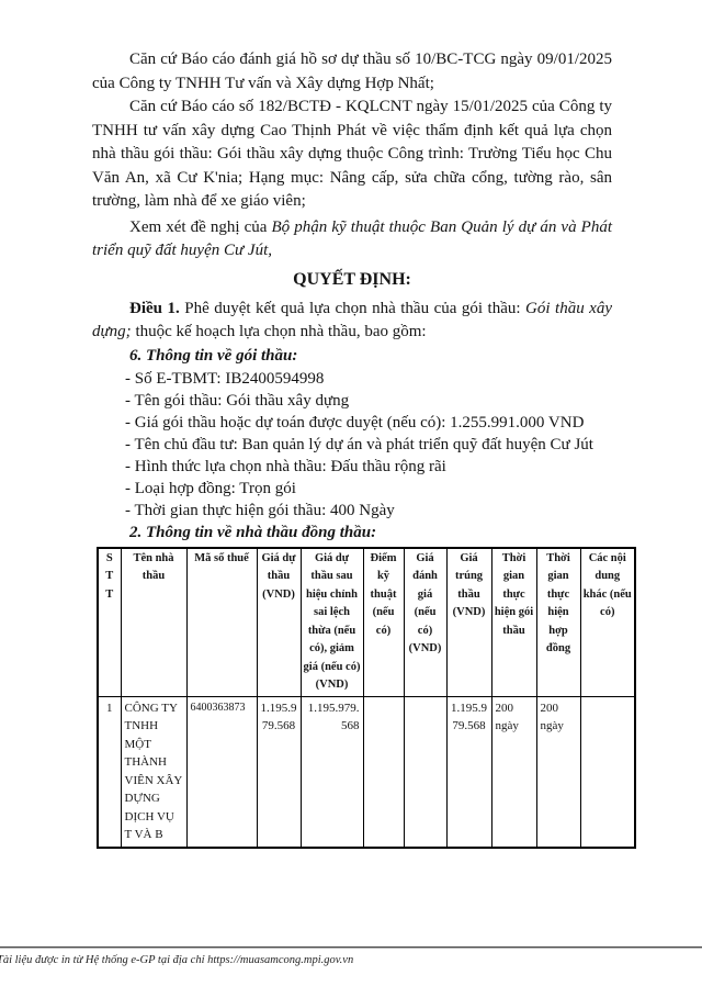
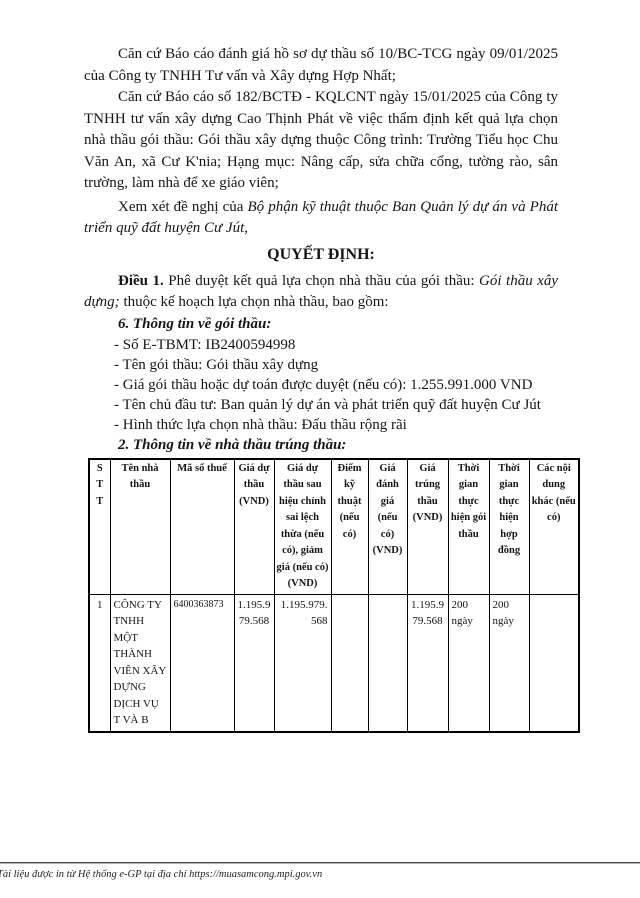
  Căn cứ Báo cáo đánh giá hồ sơ dự thầu số 10/BC-TCG ngày 09/01/2025 của Công ty TNHH Tư vấn và Xây dựng Hợp Nhất;
  Căn cứ Báo cáo số 182/BCTĐ - KQLCNT ngày 15/01/2025 của Công ty TNHH tư vấn xây dựng Cao Thịnh Phát về việc thẩm định kết quả lựa chọn nhà thầu gói thầu: Gói thầu xây dựng thuộc Công trình: Trường Tiểu học Chu Văn An, xã Cư K'nia; Hạng mục: Nâng cấp, sửa chữa cổng, tường rào, sân trường, làm nhà để xe giáo viên;
  Xem xét đề nghị của Bộ phận kỹ thuật thuộc Ban Quản lý dự án và Phát triển quỹ đất huyện Cư Jút,
  QUYẾT ĐỊNH:
  Điều 1. Phê duyệt kết quả lựa chọn nhà thầu của gói thầu: Gói thầu xây dựng; thuộc kế hoạch lựa chọn nhà thầu, bao gồm:
  6. Thông tin về gói thầu:
  - Số E-TBMT: IB2400594998
  - Tên gói thầu: Gói thầu xây dựng
  - Giá gói thầu hoặc dự toán được duyệt (nếu có): 1.255.991.000 VND
  - Tên chủ đầu tư: Ban quản lý dự án và phát triển quỹ đất huyện Cư Jút
  - Hình thức lựa chọn nhà thầu: Đấu thầu rộng rãi
- - Loại hợp đồng: Trọn gói
- - Thời gian thực hiện gói thầu: 400 Ngày
- 2. Thông tin về nhà thầu đồng thầu:
+ 2. Thông tin về nhà thầu trúng thầu:
  STT	Tên nhà thầu	Mã số thuế	Giá dự thầu (VND)	Giá dự thầu sau hiệu chỉnh sai lệch thừa (nếu có), giảm giá (nếu có) (VND)	Điểm kỹ thuật (nếu có)	Giá đánh giá (nếu có) (VND)	Giá trúng thầu (VND)	Thời gian thực hiện gói thầu	Thời gian thực hiện hợp đồng	Các nội dung khác (nếu có)
  1	CÔNG TY TNHH MỘT THÀNH VIÊN XÂY DỰNG DỊCH VỤ T VÀ B	6400363873	1.195.979.568	1.195.979.568			1.195.979.568	200 ngày	200 ngày
  ài liệu được in từ Hệ thống e-GP tại địa chỉ https://muasamcong.mpi.gov.vn
